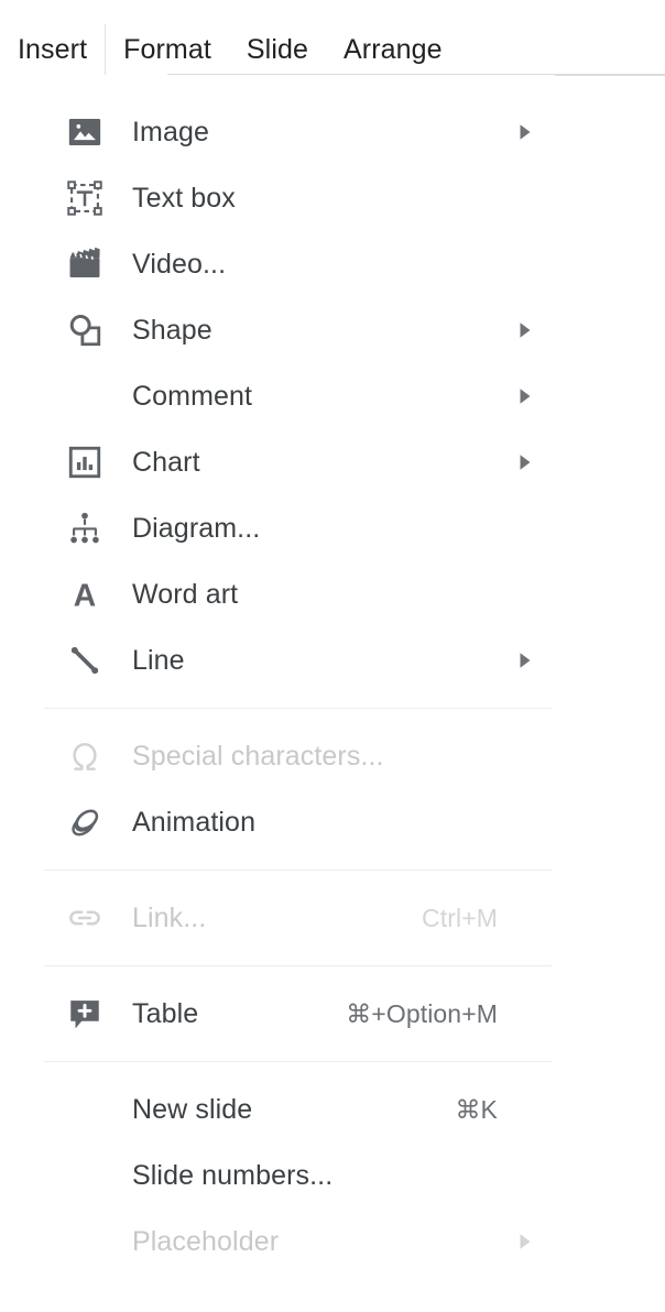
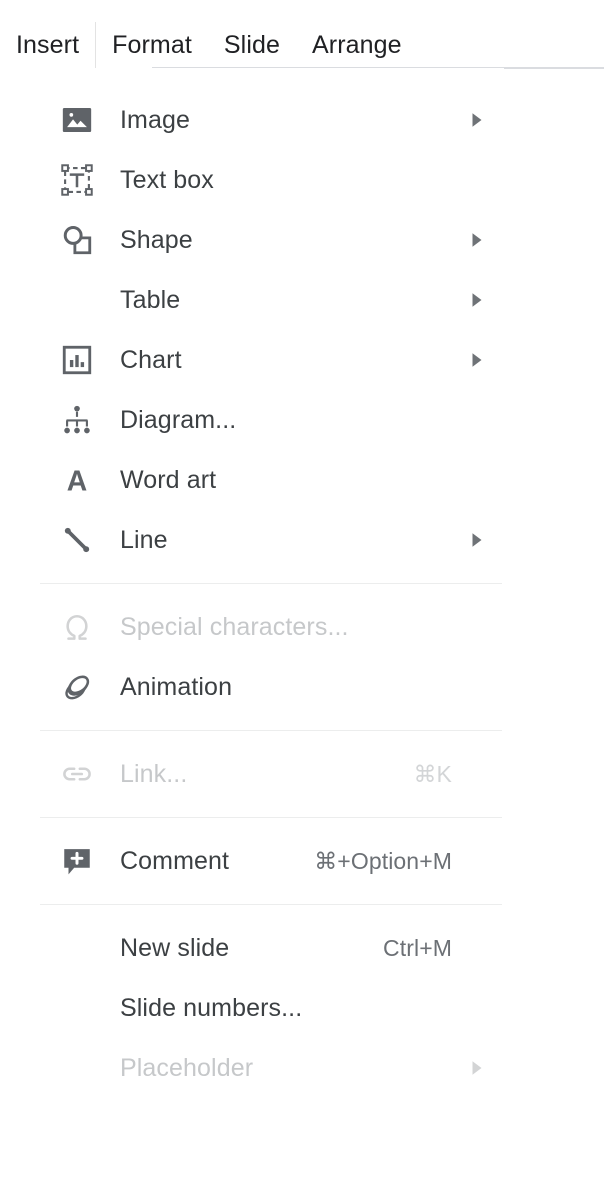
  Insert
  Format
  Slide
  Arrange
  Image
  Text box
- Video...
  Shape
- Comment
+ Table
  Chart
  Diagram...
  A
  Word art
  Line
  Special characters...
  Animation
  Link...
- Ctrl+M
+ ⌘K
- Table
+ Comment
  ⌘+Option+M
  New slide
- ⌘K
+ Ctrl+M
  Slide numbers...
  Placeholder
